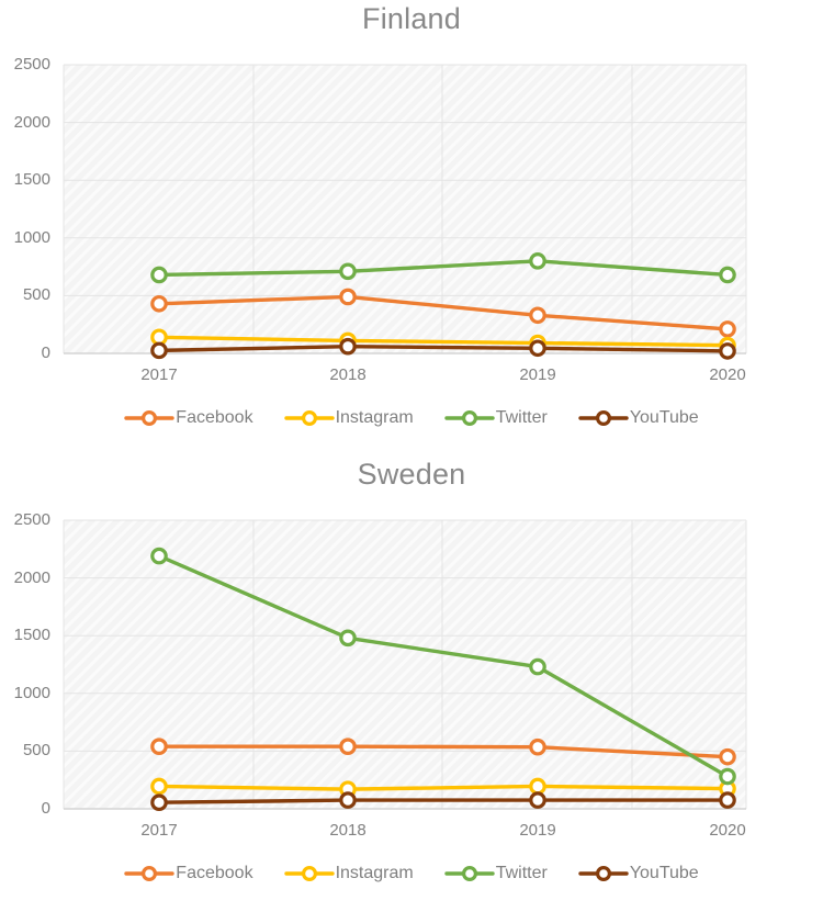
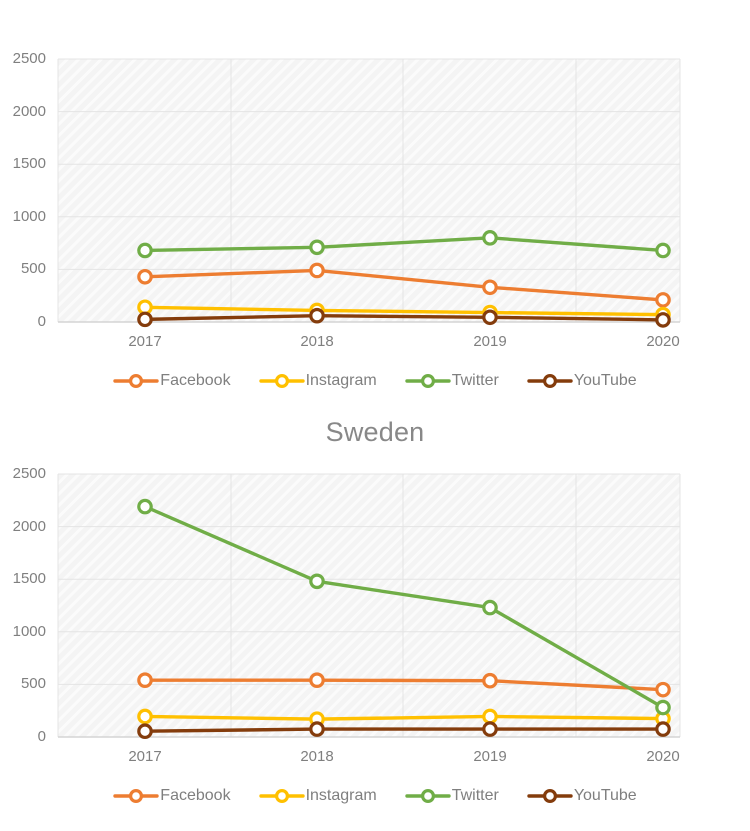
- Finland
  0
  500
  1000
  1500
  2000
  2500
  2017
  2018
  2019
  2020
  Facebook
  Instagram
  Twitter
  YouTube
  Sweden
  0
  500
  1000
  1500
  2000
  2500
  2017
  2018
  2019
  2020
  Facebook
  Instagram
  Twitter
  YouTube
